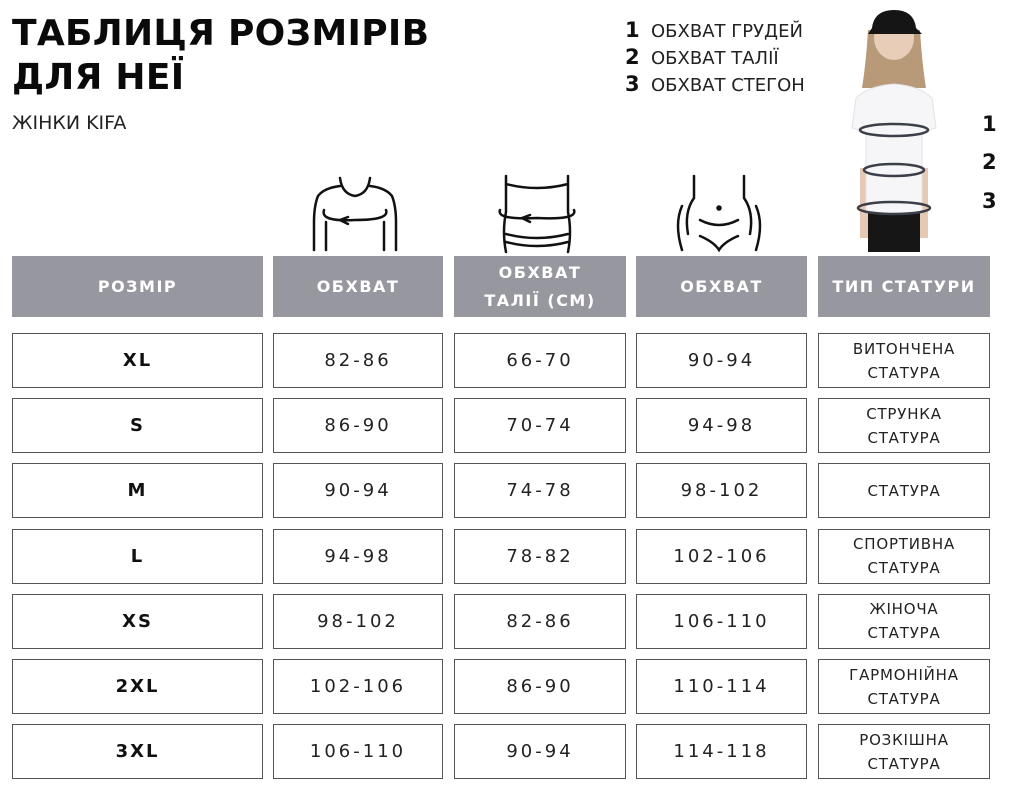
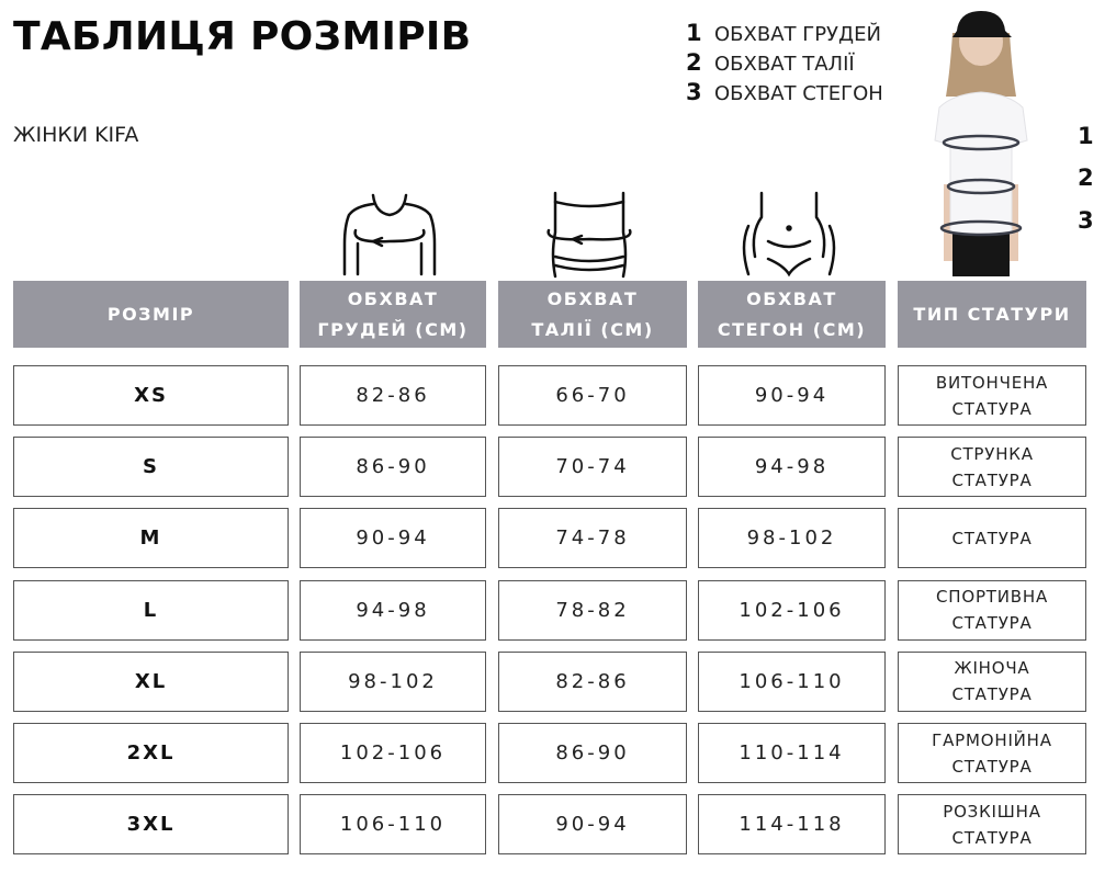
  ТАБЛИЦЯ РОЗМІРІВ
- ДЛЯ НЕЇ
  ЖІНКИ KIFA
  1
  ОБХВАТ ГРУДЕЙ
  2
  ОБХВАТ ТАЛІЇ
  3
  ОБХВАТ СТЕГОН
  1
  2
  3
  РОЗМІР
  ОБХВАТ
+ ГРУДЕЙ (СМ)
  ОБХВАТ
  ТАЛІЇ (СМ)
  ОБХВАТ
+ СТЕГОН (СМ)
  ТИП СТАТУРИ
- XL
+ XS
  82-86
  66-70
  90-94
  ВИТОНЧЕНА
  СТАТУРА
  S
  86-90
  70-74
  94-98
  СТРУНКА
  СТАТУРА
  M
  90-94
  74-78
  98-102
  СТАТУРА
  L
  94-98
  78-82
  102-106
  СПОРТИВНА
  СТАТУРА
- XS
+ XL
  98-102
  82-86
  106-110
  ЖІНОЧА
  СТАТУРА
  2XL
  102-106
  86-90
  110-114
  ГАРМОНІЙНА
  СТАТУРА
  3XL
  106-110
  90-94
  114-118
  РОЗКІШНА
  СТАТУРА
